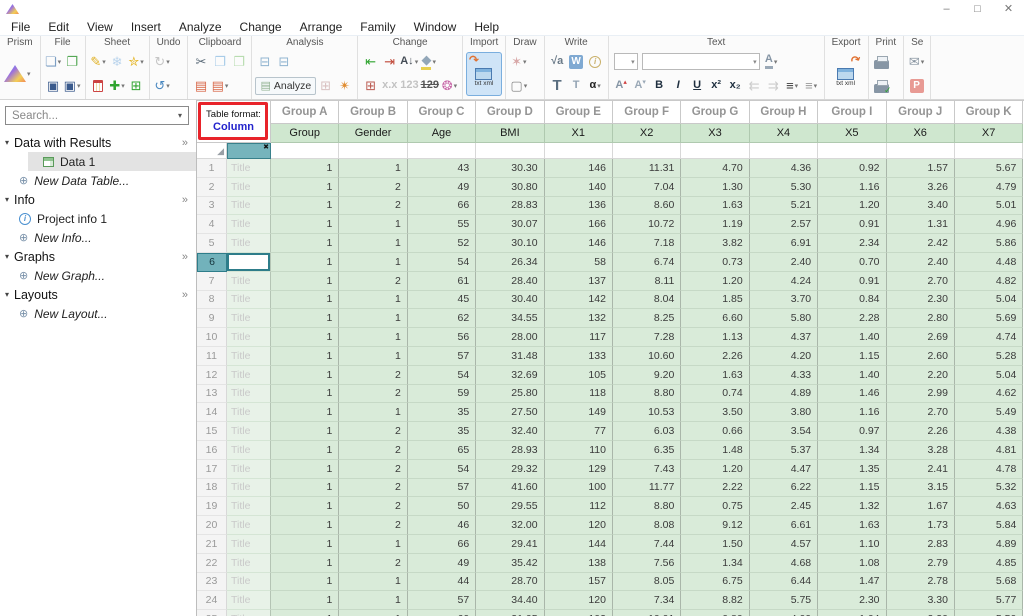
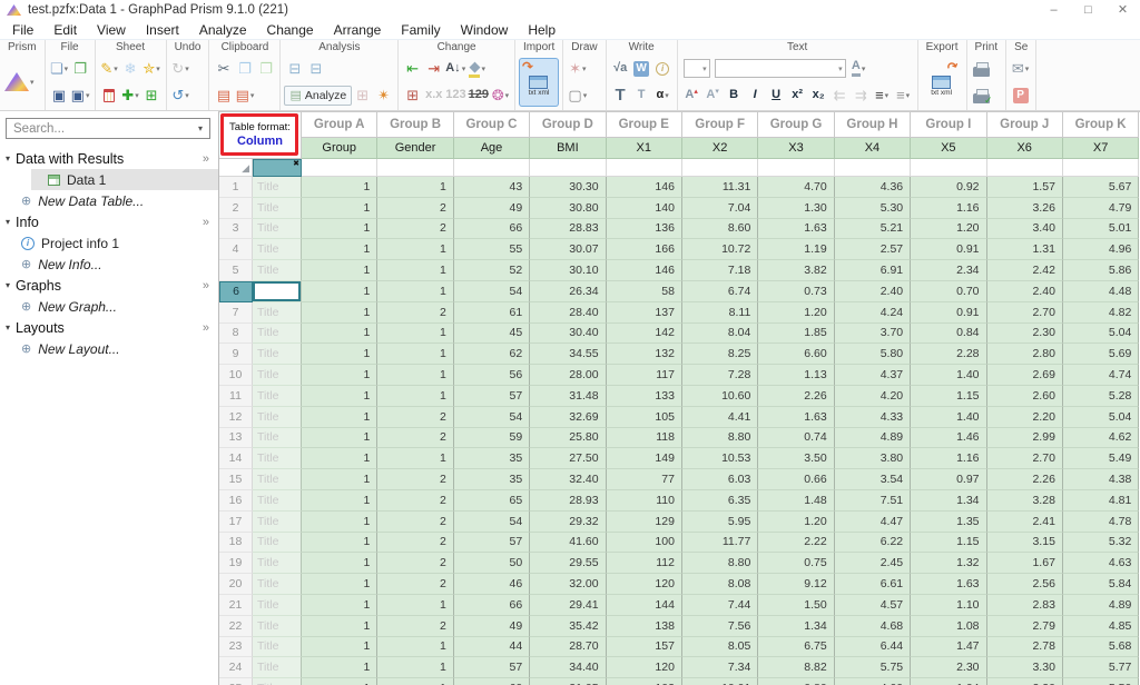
+ test.pzfx:Data 1 - GraphPad Prism 9.1.0 (221)
  –
  □
  ✕
  File
  Edit
  View
  Insert
  Analyze
  Change
  Arrange
  Family
  Window
  Help
  Prism
  File
  ❏
  ❐
  ▣
  ▣
  Sheet
  ✎
  ❄
  ✮
  ✚
  ⊞
  Undo
  ↻
  ↺
  Clipboard
  ✂
  ❐
  ❐
  ▤
  ▤
  Analysis
  ⊟
  ⊟
  ▤
  Analyze
  ⊞
  ✴
  Change
  ⇤
  ⇥
  A↓
  ◆
  ⊞
  x.x
  123
  129
  ❂
  Import
  ↷
  Draw
  ✶
  ▢
  Write
  √a
  W
  i
  T
  T
  α
  Text
  A
  A
  A
  B
  I
  U
  x²
  x₂
  ⇇
  ⇉
  ≡
  ≡
  Export
  Print
  ✓
  Se
  ✉
  P
  Search...
  ▾
  ▾
  Data with Results
  »
  Data 1
  ⊕
  New Data Table...
  ▾
  Info
  »
  i
  Project info 1
  ⊕
  New Info...
  ▾
  Graphs
  »
  ⊕
  New Graph...
  ▾
  Layouts
  »
  ⊕
  New Layout...
  Group A
  Group B
  Group C
  Group D
  Group E
  Group F
  Group G
  Group H
  Group I
  Group J
  Group K
  Group
  Gender
  Age
  BMI
  X1
  X2
  X3
  X4
  X5
  X6
  X7
  ◢
  1
  Title
  1
  1
  43
  30.30
  146
  11.31
  4.70
  4.36
  0.92
  1.57
  5.67
  2
  Title
  1
  2
  49
  30.80
  140
  7.04
  1.30
  5.30
  1.16
  3.26
  4.79
  3
  Title
  1
  2
  66
  28.83
  136
  8.60
  1.63
  5.21
  1.20
  3.40
  5.01
  4
  Title
  1
  1
  55
  30.07
  166
  10.72
  1.19
  2.57
  0.91
  1.31
  4.96
  5
  Title
  1
  1
  52
  30.10
  146
  7.18
  3.82
  6.91
  2.34
  2.42
  5.86
  6
  1
  1
  54
  26.34
  58
  6.74
  0.73
  2.40
  0.70
  2.40
  4.48
  7
  Title
  1
  2
  61
  28.40
  137
  8.11
  1.20
  4.24
  0.91
  2.70
  4.82
  8
  Title
  1
  1
  45
  30.40
  142
  8.04
  1.85
  3.70
  0.84
  2.30
  5.04
  9
  Title
  1
  1
  62
  34.55
  132
  8.25
  6.60
  5.80
  2.28
  2.80
  5.69
  10
  Title
  1
  1
  56
  28.00
  117
  7.28
  1.13
  4.37
  1.40
  2.69
  4.74
  11
  Title
  1
  1
  57
  31.48
  133
  10.60
  2.26
  4.20
  1.15
  2.60
  5.28
  12
  Title
  1
  2
  54
  32.69
  105
- 9.20
+ 4.41
  1.63
  4.33
  1.40
  2.20
  5.04
  13
  Title
  1
  2
  59
  25.80
  118
  8.80
  0.74
  4.89
  1.46
  2.99
  4.62
  14
  Title
  1
  1
  35
  27.50
  149
  10.53
  3.50
  3.80
  1.16
  2.70
  5.49
  15
  Title
  1
  2
  35
  32.40
  77
  6.03
  0.66
  3.54
  0.97
  2.26
  4.38
  16
  Title
  1
  2
  65
  28.93
  110
  6.35
  1.48
- 5.37
+ 7.51
  1.34
  3.28
  4.81
  17
  Title
  1
  2
  54
  29.32
  129
- 7.43
+ 5.95
  1.20
  4.47
  1.35
  2.41
  4.78
  18
  Title
  1
  2
  57
  41.60
  100
  11.77
  2.22
  6.22
  1.15
  3.15
  5.32
  19
  Title
  1
  2
  50
  29.55
  112
  8.80
  0.75
  2.45
  1.32
  1.67
  4.63
  20
  Title
  1
  2
  46
  32.00
  120
  8.08
  9.12
  6.61
  1.63
- 1.73
+ 2.56
  5.84
  21
  Title
  1
  1
  66
  29.41
  144
  7.44
  1.50
  4.57
  1.10
  2.83
  4.89
  22
  Title
  1
  2
  49
  35.42
  138
  7.56
  1.34
  4.68
  1.08
  2.79
  4.85
  23
  Title
  1
  1
  44
  28.70
  157
  8.05
  6.75
  6.44
  1.47
  2.78
  5.68
  24
  Title
  1
  1
  57
  34.40
  120
  7.34
  8.82
  5.75
  2.30
  3.30
  5.77
  Table format:
  Column
